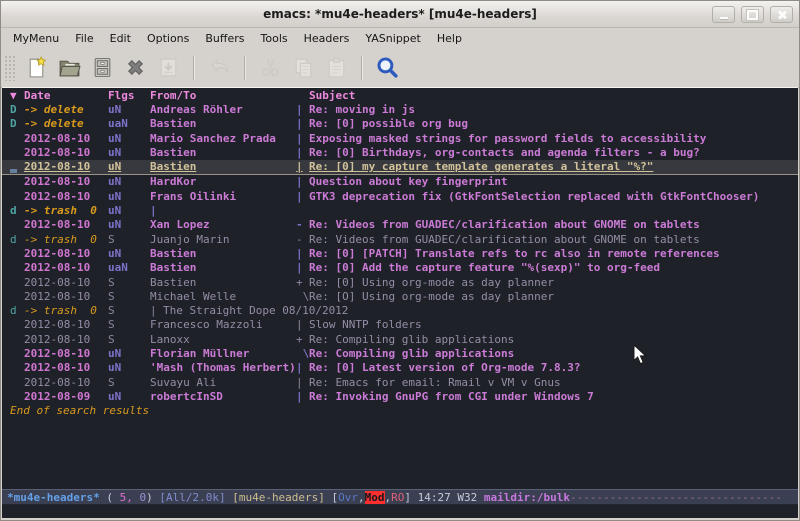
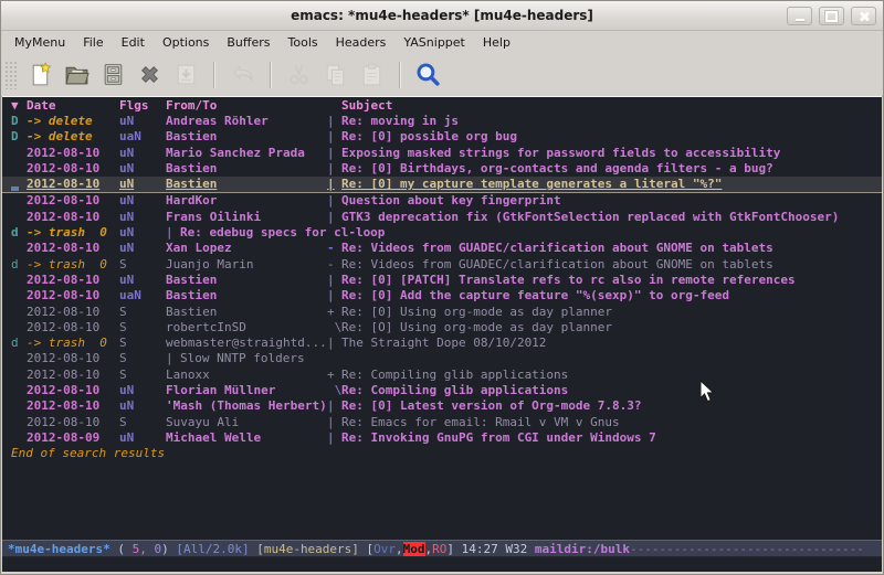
  emacs: *mu4e-headers* [mu4e-headers]
  MyMenu
  File
  Edit
  Options
  Buffers
  Tools
  Headers
  YASnippet
  Help
  ▼
  Date
  Flgs
  From/To
  Subject
  D
  -> delete
  uN
  Andreas Röhler
  |
  Re: moving in js
  D
  -> delete
  uaN
  Bastien
  |
  Re: [0] possible org bug
  2012-08-10
  uN
  Mario Sanchez Prada
  |
  Exposing masked strings for password fields to accessibility
  2012-08-10
  uN
  Bastien
  |
  Re: [0] Birthdays, org-contacts and agenda filters - a bug?
  2012-08-10
  uN
  Bastien
  |
  Re: [0] my capture template generates a literal "%?"
  2012-08-10
  uN
  HardKor
  |
  Question about key fingerprint
  2012-08-10
  uN
  Frans Oilinki
  |
  GTK3 deprecation fix (GtkFontSelection replaced with GtkFontChooser)
  d
  -> trash 0
  uN
  |
+ Re: edebug specs for cl-loop
  2012-08-10
  uN
  Xan Lopez
  -
  Re: Videos from GUADEC/clarification about GNOME on tablets
  d
  -> trash 0
  S
  Juanjo Marin
  -
  Re: Videos from GUADEC/clarification about GNOME on tablets
  2012-08-10
  uN
  Bastien
  |
  Re: [0] [PATCH] Translate refs to rc also in remote references
  2012-08-10
  uaN
  Bastien
  |
  Re: [0] Add the capture feature "%(sexp)" to org-feed
  2012-08-10
  S
  Bastien
  +
  Re: [0] Using org-mode as day planner
  2012-08-10
  S
- Michael Welle
+ robertcInSD
  \
  Re: [O] Using org-mode as day planner
  d
  -> trash 0
  S
+ webmaster@straightd...
  |
  The Straight Dope 08/10/2012
  2012-08-10
  S
- Francesco Mazzoli
  |
  Slow NNTP folders
  2012-08-10
  S
  Lanoxx
  +
  Re: Compiling glib applications
  2012-08-10
  uN
  Florian Müllner
  \
  Re: Compiling glib applications
  2012-08-10
  uN
  'Mash (Thomas Herbert)
  |
  Re: [0] Latest version of Org-mode 7.8.3?
  2012-08-10
  S
  Suvayu Ali
  |
  Re: Emacs for email: Rmail v VM v Gnus
  2012-08-09
  uN
- robertcInSD
+ Michael Welle
  |
  Re: Invoking GnuPG from CGI under Windows 7
  End of search results
  *mu4e-headers* ( 5, 0) [All/2.0k] [mu4e-headers] [Ovr,Mod,RO] 14:27 W32 maildir:/bulk--------------------------------
